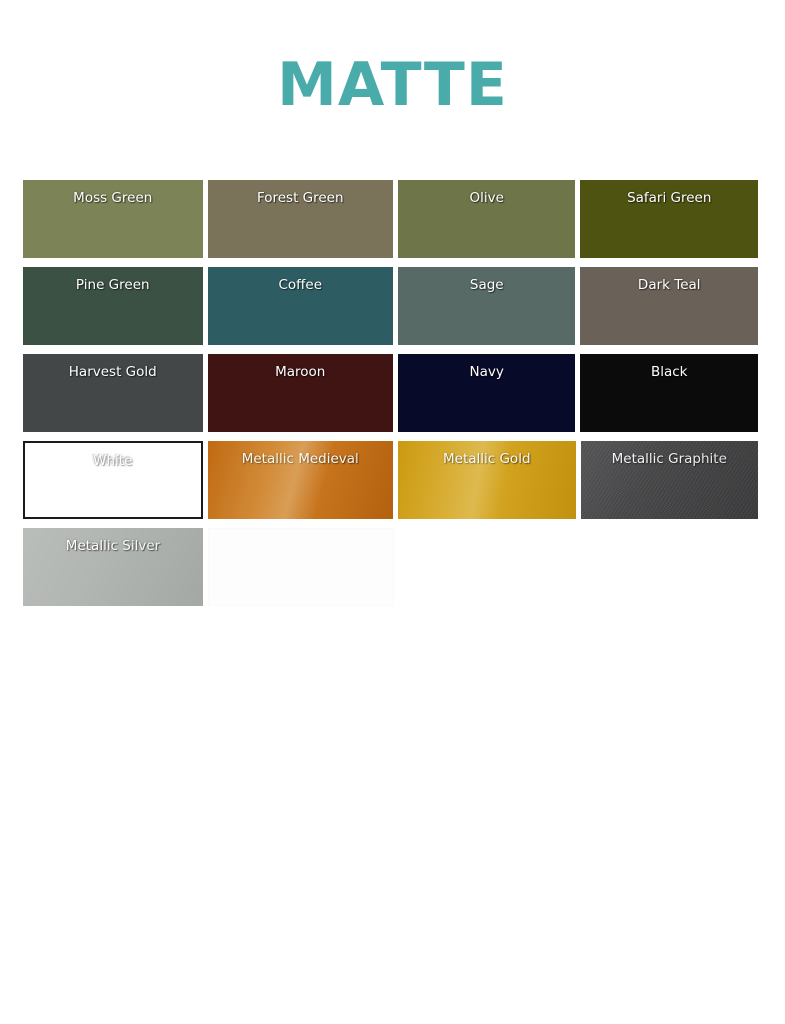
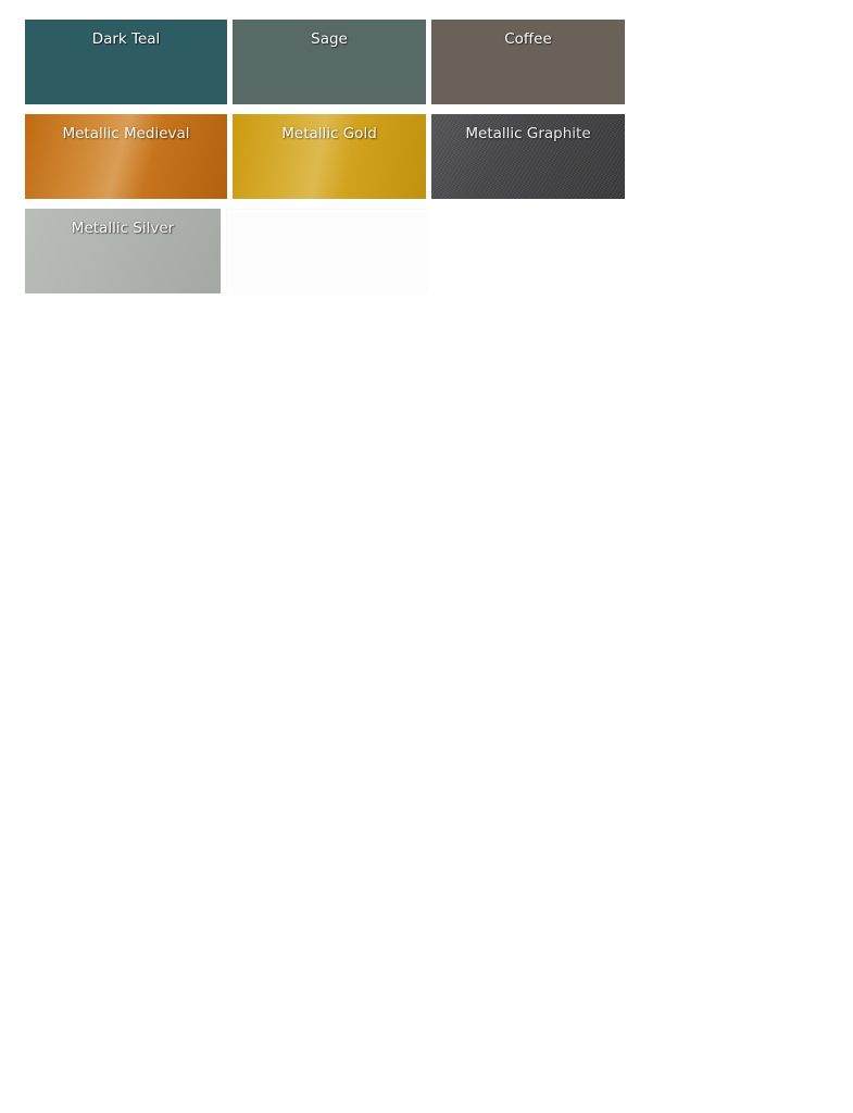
- MATTE
- Moss Green
- Forest Green
- Olive
- Safari Green
- Pine Green
- Coffee
+ Dark Teal
  Sage
- Dark Teal
+ Coffee
- Harvest Gold
- Maroon
- Navy
- Black
- White
